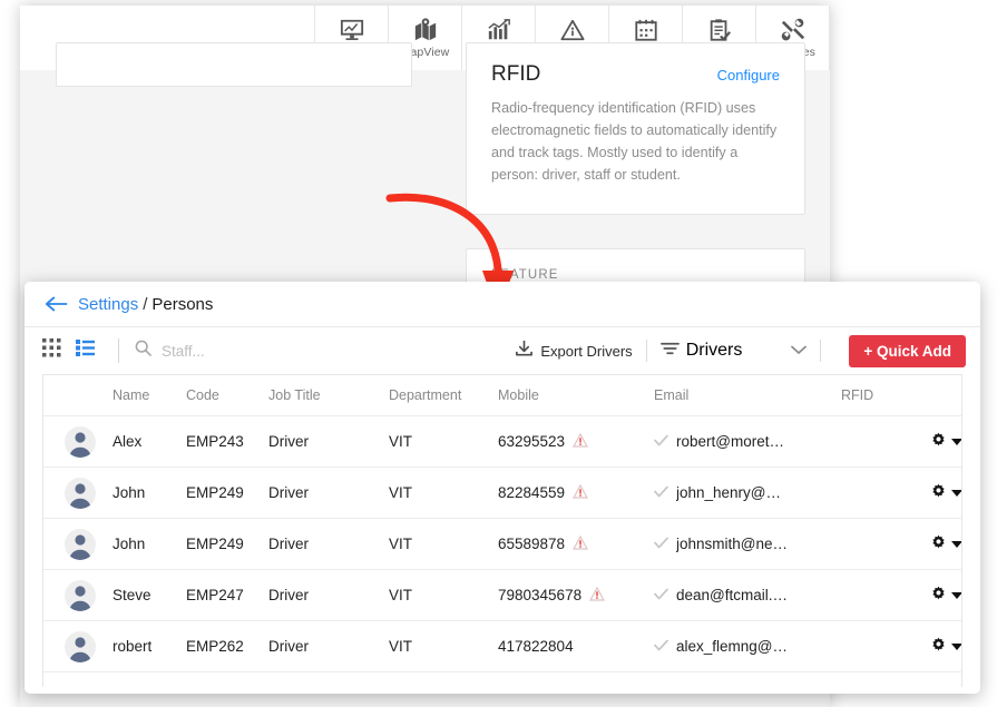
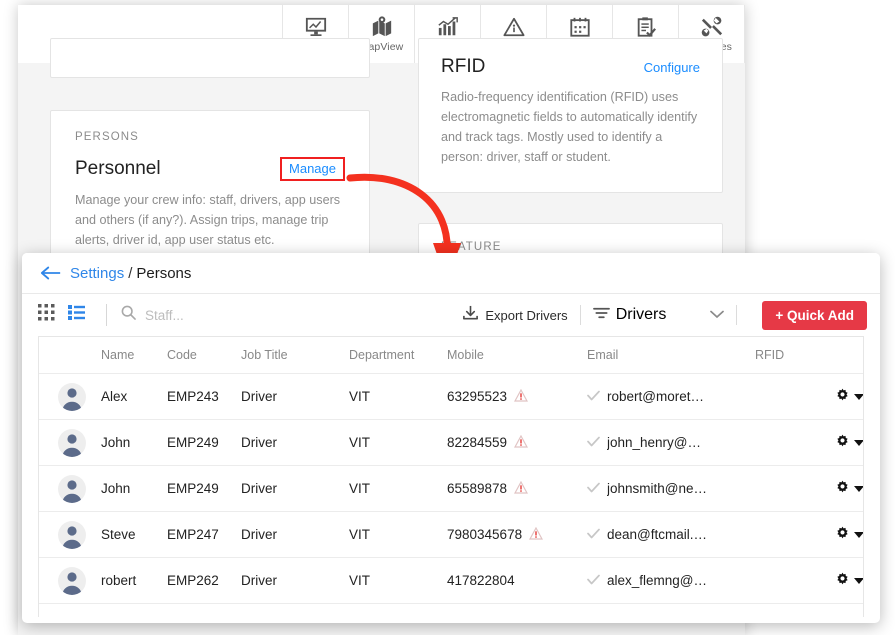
  apView
+ PERSONS
+ Personnel
+ Manage
+ Manage your crew info: staff, drivers, app users and others (if any?). Assign trips, manage trip alerts, driver id, app user status etc.
  RFID
  Configure
  Radio-frequency identification (RFID) uses electromagnetic fields to automatically identify and track tags. Mostly used to identify a person: driver, staff or student.
  ATURE
  Settings
  /
  Persons
  Staff...
  Export Drivers
  Drivers
  + Quick Add
  	Name	Code	Job Title	Department	Mobile	Email	RFID
  	Alex	EMP243	Driver	VIT	63295523	robert@moret…
  	John	EMP249	Driver	VIT	82284559	john_henry@…
  	John	EMP249	Driver	VIT	65589878	johnsmith@ne…
  	Steve	EMP247	Driver	VIT	7980345678	dean@ftcmail.…
  	robert	EMP262	Driver	VIT	417822804	alex_flemng@…
